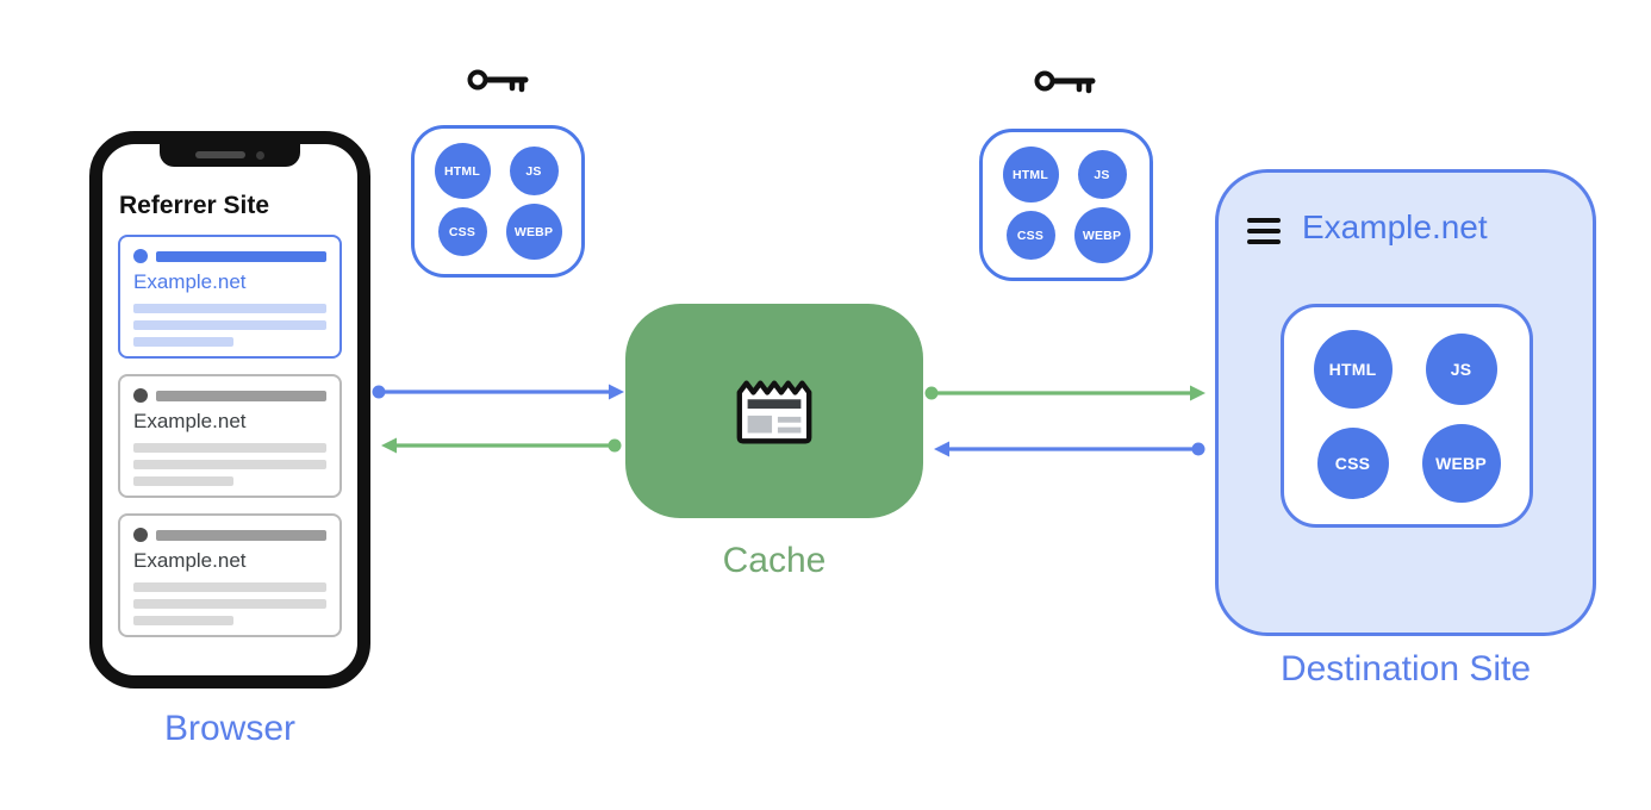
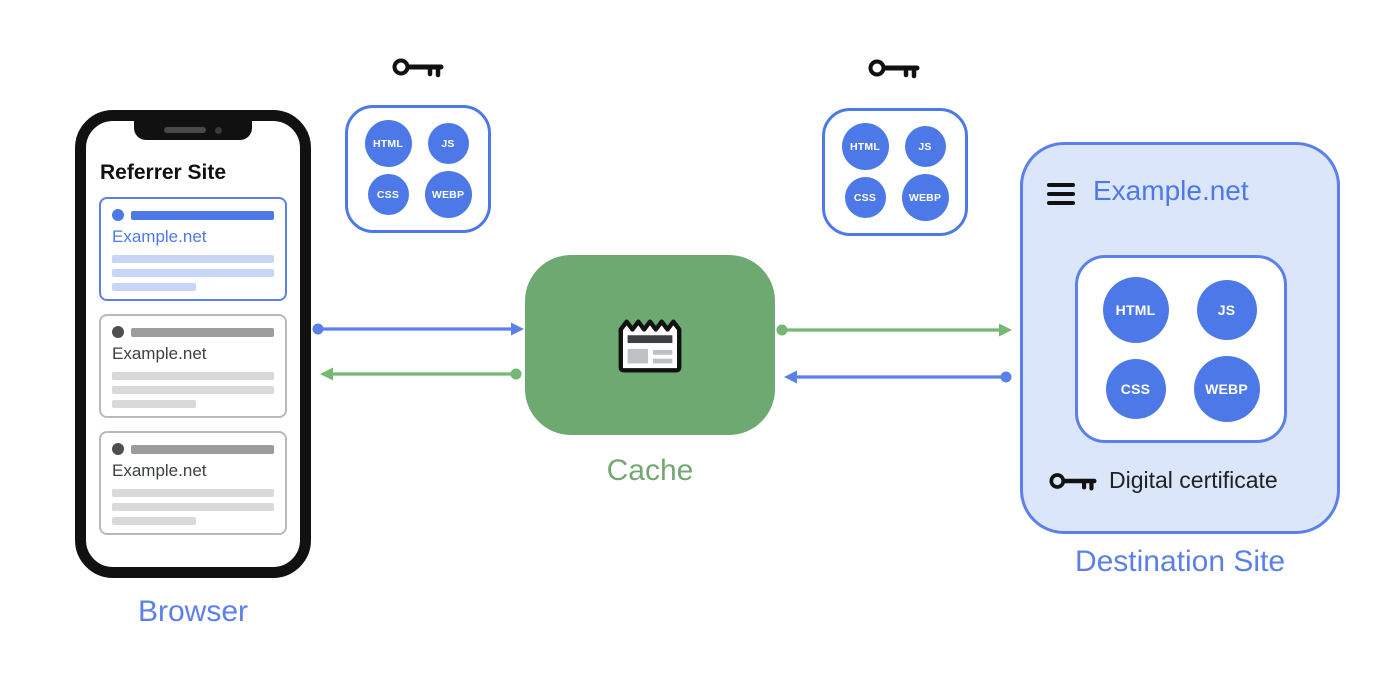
  Referrer Site
  Example.net
  Example.net
  Example.net
  Browser
  HTML
  JS
  CSS
  WEBP
  HTML
  JS
  CSS
  WEBP
  Cache
  Example.net
  HTML
  JS
  CSS
  WEBP
+ Digital certificate
  Destination Site
